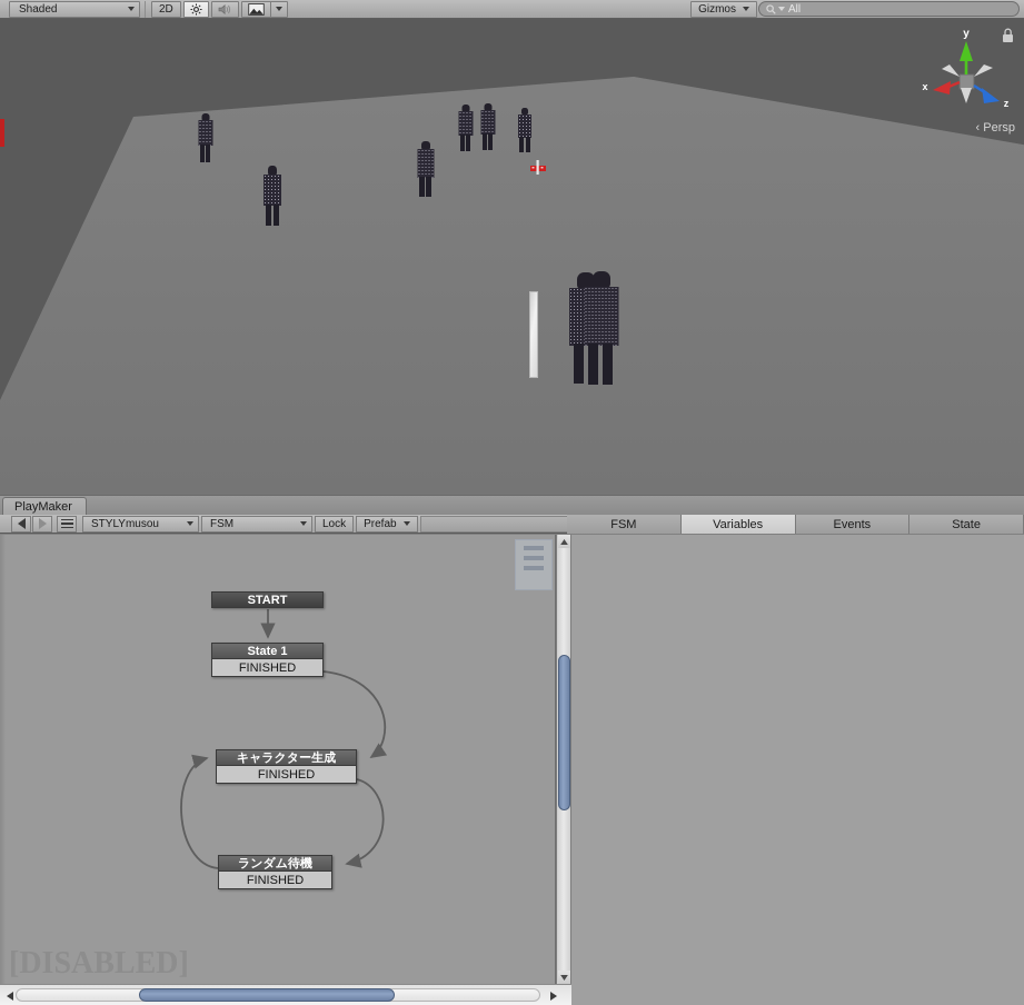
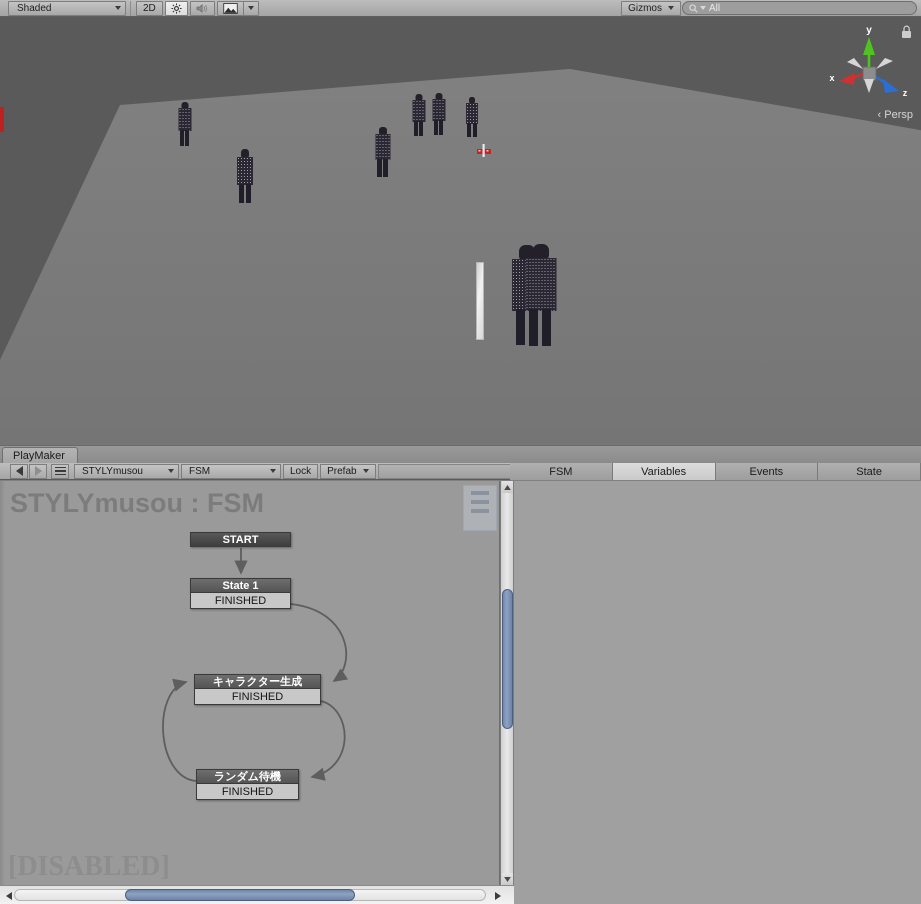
  Shaded
  2D
  Gizmos
  All
  y
  x
  z
  ‹ Persp
  PlayMaker
  STYLYmusou
  FSM
  Lock
  Prefab
  FSM
  Variables
  Events
  State
+ STYLYmusou : FSM
  START
  State 1
  FINISHED
  キャラクター生成
  FINISHED
  ランダム待機
  FINISHED
